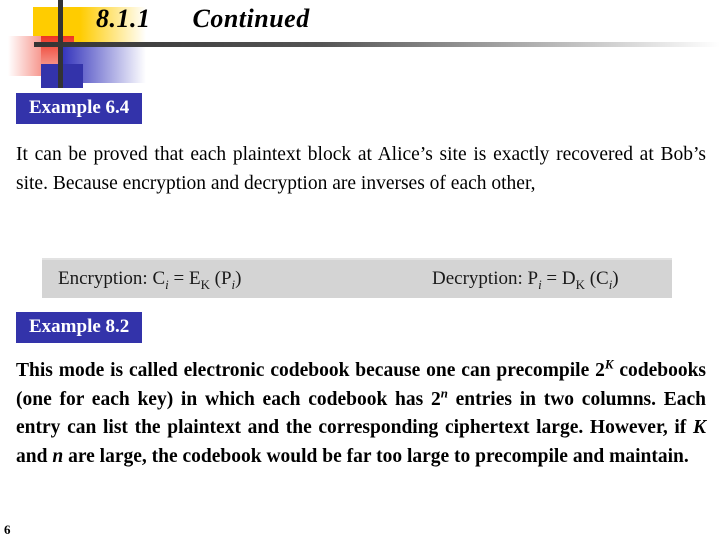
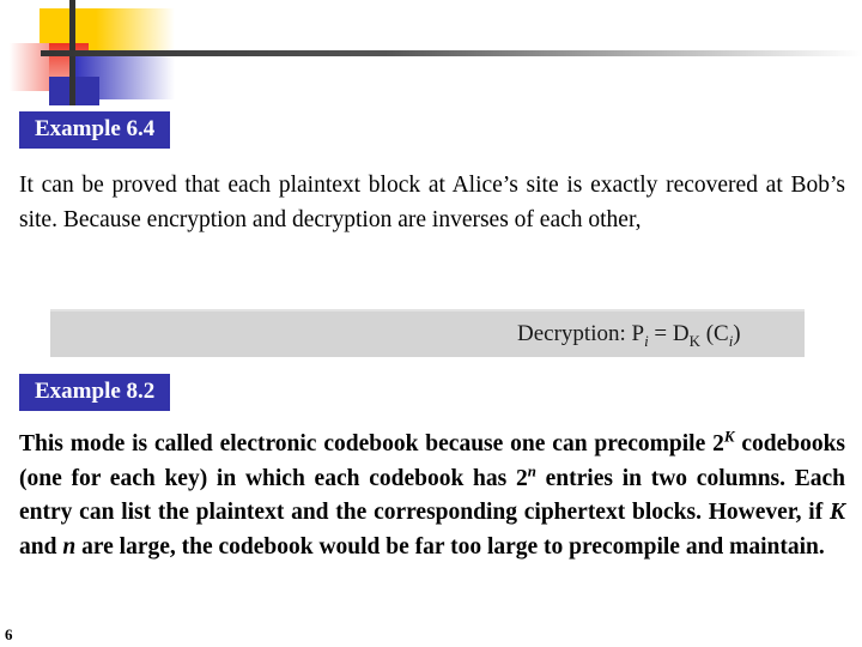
- 8.1.1 Continued
  Example 6.4
  It can be proved that each plaintext block at Alice’s site is exactly recovered at Bob’s site. Because encryption and decryption are inverses of each other,
- Encryption: Ci = EK (Pi)
  Decryption: Pi = DK (Ci)
  Example 8.2
- This mode is called electronic codebook because one can precompile 2K codebooks (one for each key) in which each codebook has 2n entries in two columns. Each entry can list the plaintext and the corresponding ciphertext large. However, if K and n are large, the codebook would be far too large to precompile and maintain.
+ This mode is called electronic codebook because one can precompile 2K codebooks (one for each key) in which each codebook has 2n entries in two columns. Each entry can list the plaintext and the corresponding ciphertext blocks. However, if K and n are large, the codebook would be far too large to precompile and maintain.
  6
